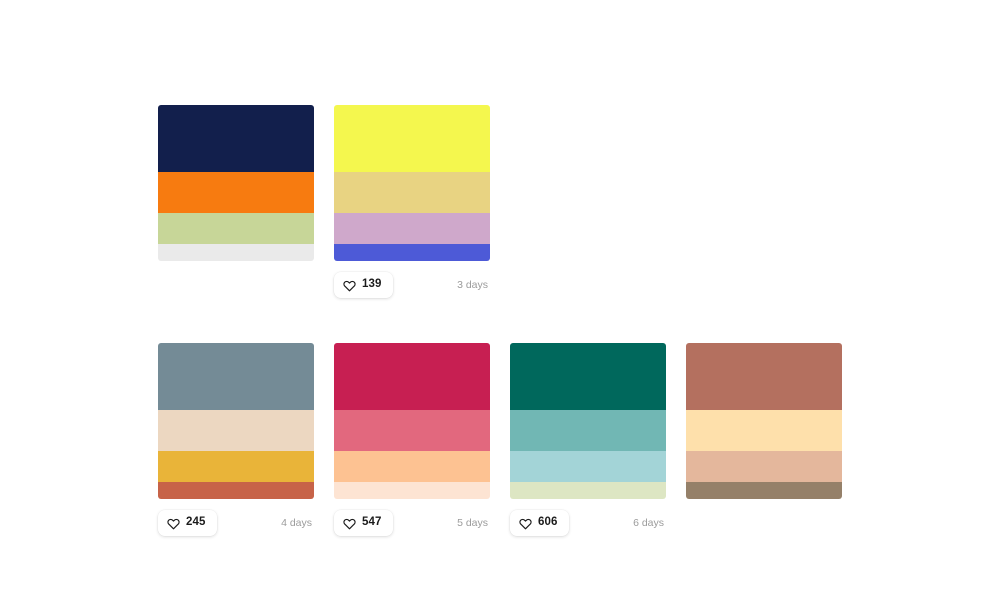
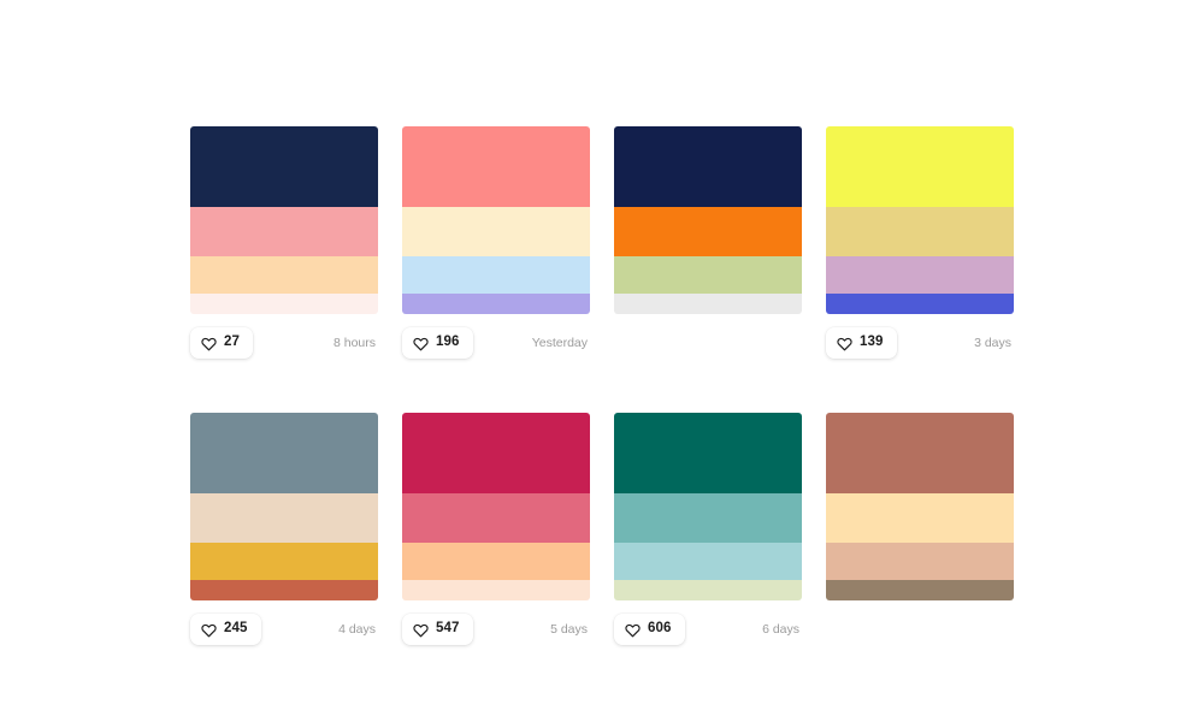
+ 27
+ 8 hours
+ 196
+ Yesterday
  139
  3 days
  245
  4 days
  547
  5 days
  606
  6 days
